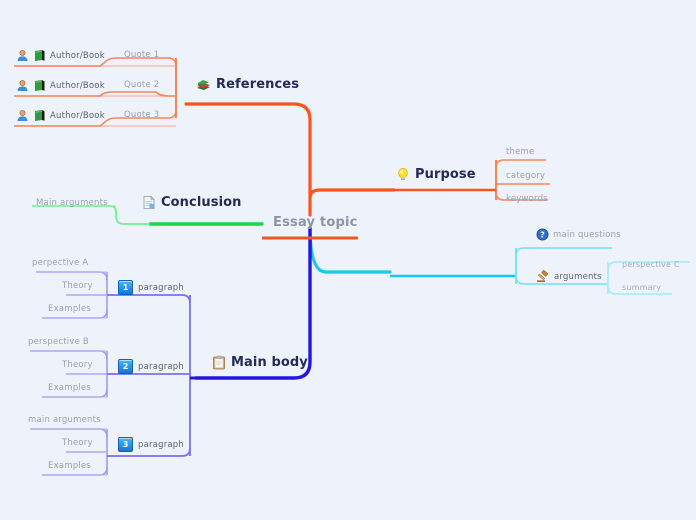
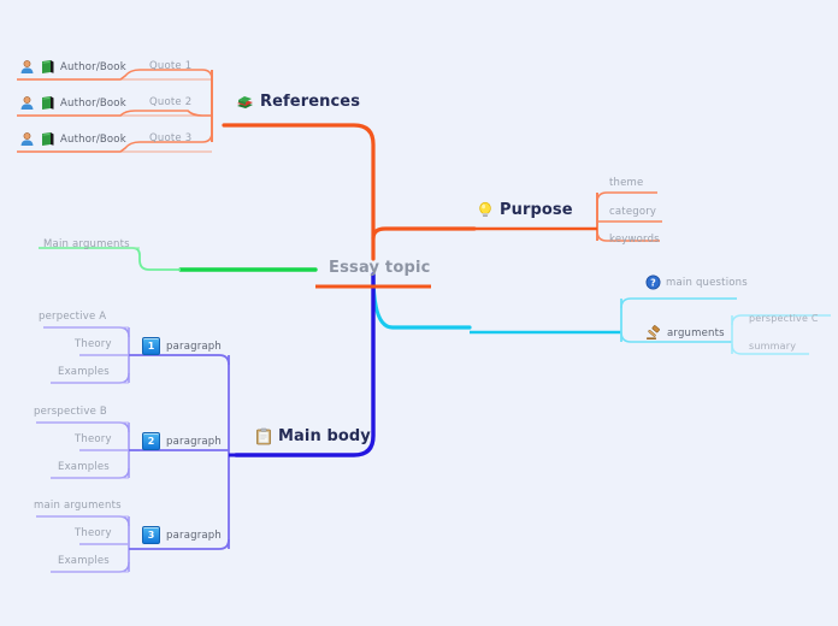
  Essay topic
  References
  Quote 1
  Author/Book
  Quote 2
  Author/Book
  Quote 3
  Author/Book
  Purpose
  theme
  category
  keywords
  ?
  main questions
  arguments
  perspective C
  summary
  Main body
  1
  paragraph
  perpective A
  Theory
  Examples
  2
  paragraph
  perspective B
  Theory
  Examples
  3
  paragraph
  main arguments
  Theory
  Examples
- Conclusion
  Main arguments
